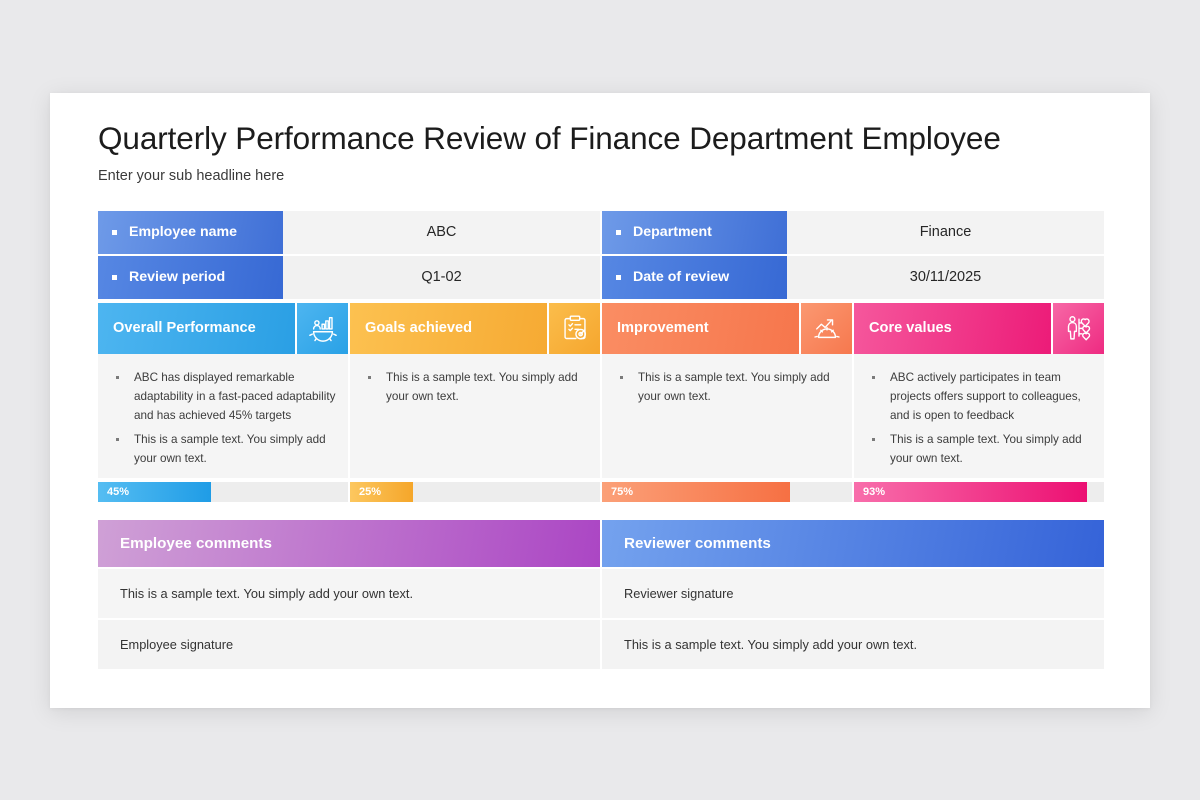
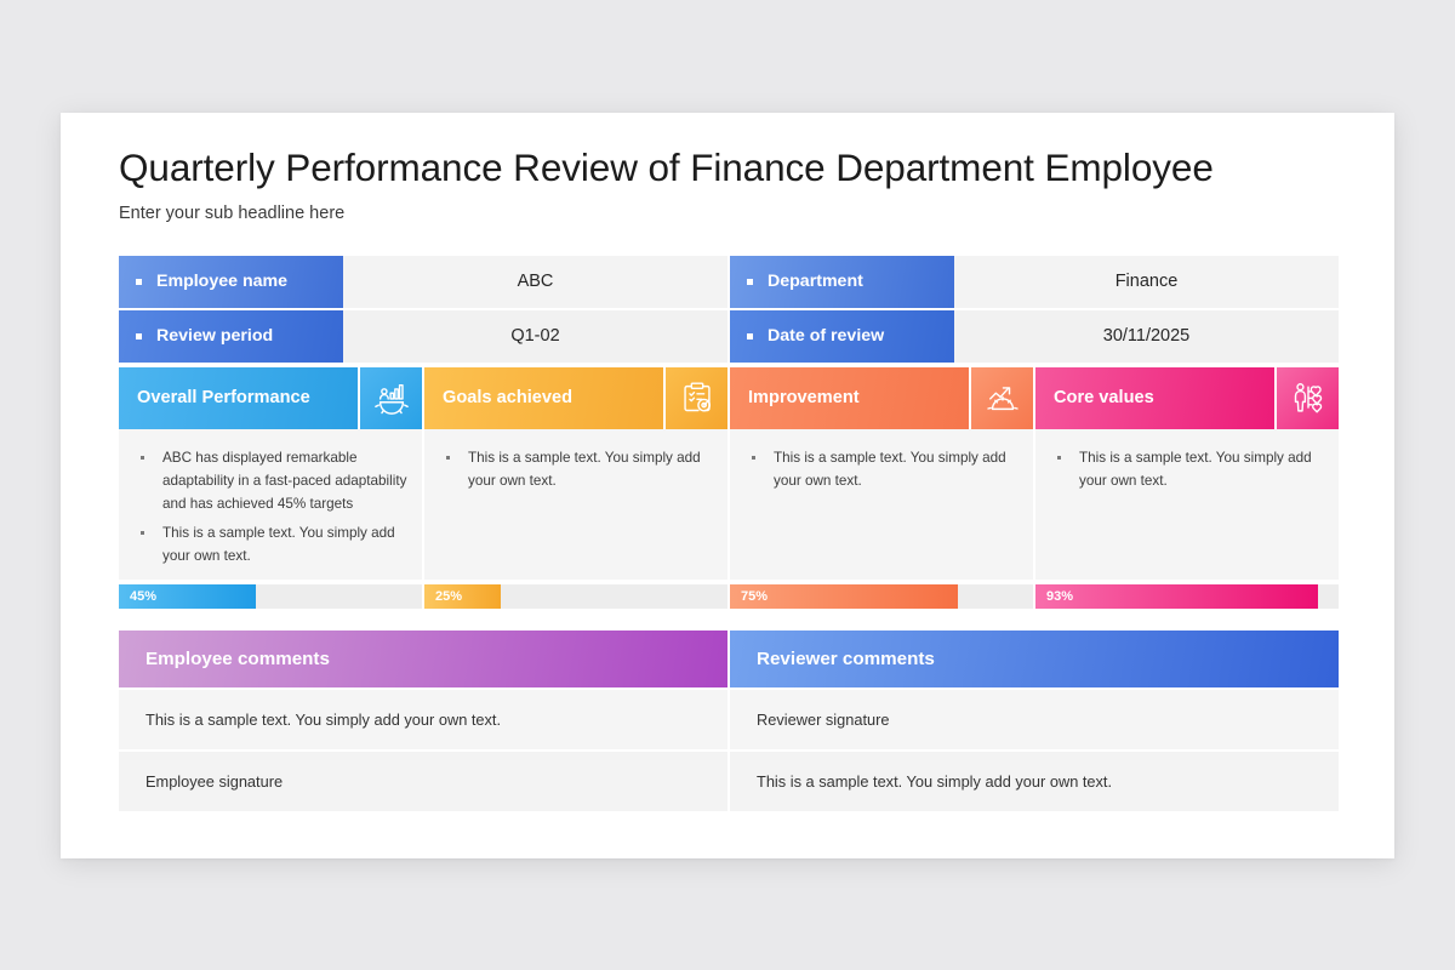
  Quarterly Performance Review of Finance Department Employee
  Enter your sub headline here
  Employee name
  ABC
  Review period
  Q1-02
  Department
  Finance
  Date of review
  30/11/2025
  Overall Performance
  ABC has displayed remarkable adaptability in a fast-paced adaptability and has achieved 45% targets
  This is a sample text. You simply add your own text.
  45%
  Goals achieved
  This is a sample text. You simply add your own text.
  25%
  Improvement
  This is a sample text. You simply add your own text.
  75%
  Core values
- ABC actively participates in team projects offers support to colleagues, and is open to feedback
  This is a sample text. You simply add your own text.
  93%
  Employee comments
  This is a sample text. You simply add your own text.
  Employee signature
  Reviewer comments
  Reviewer signature
  This is a sample text. You simply add your own text.
